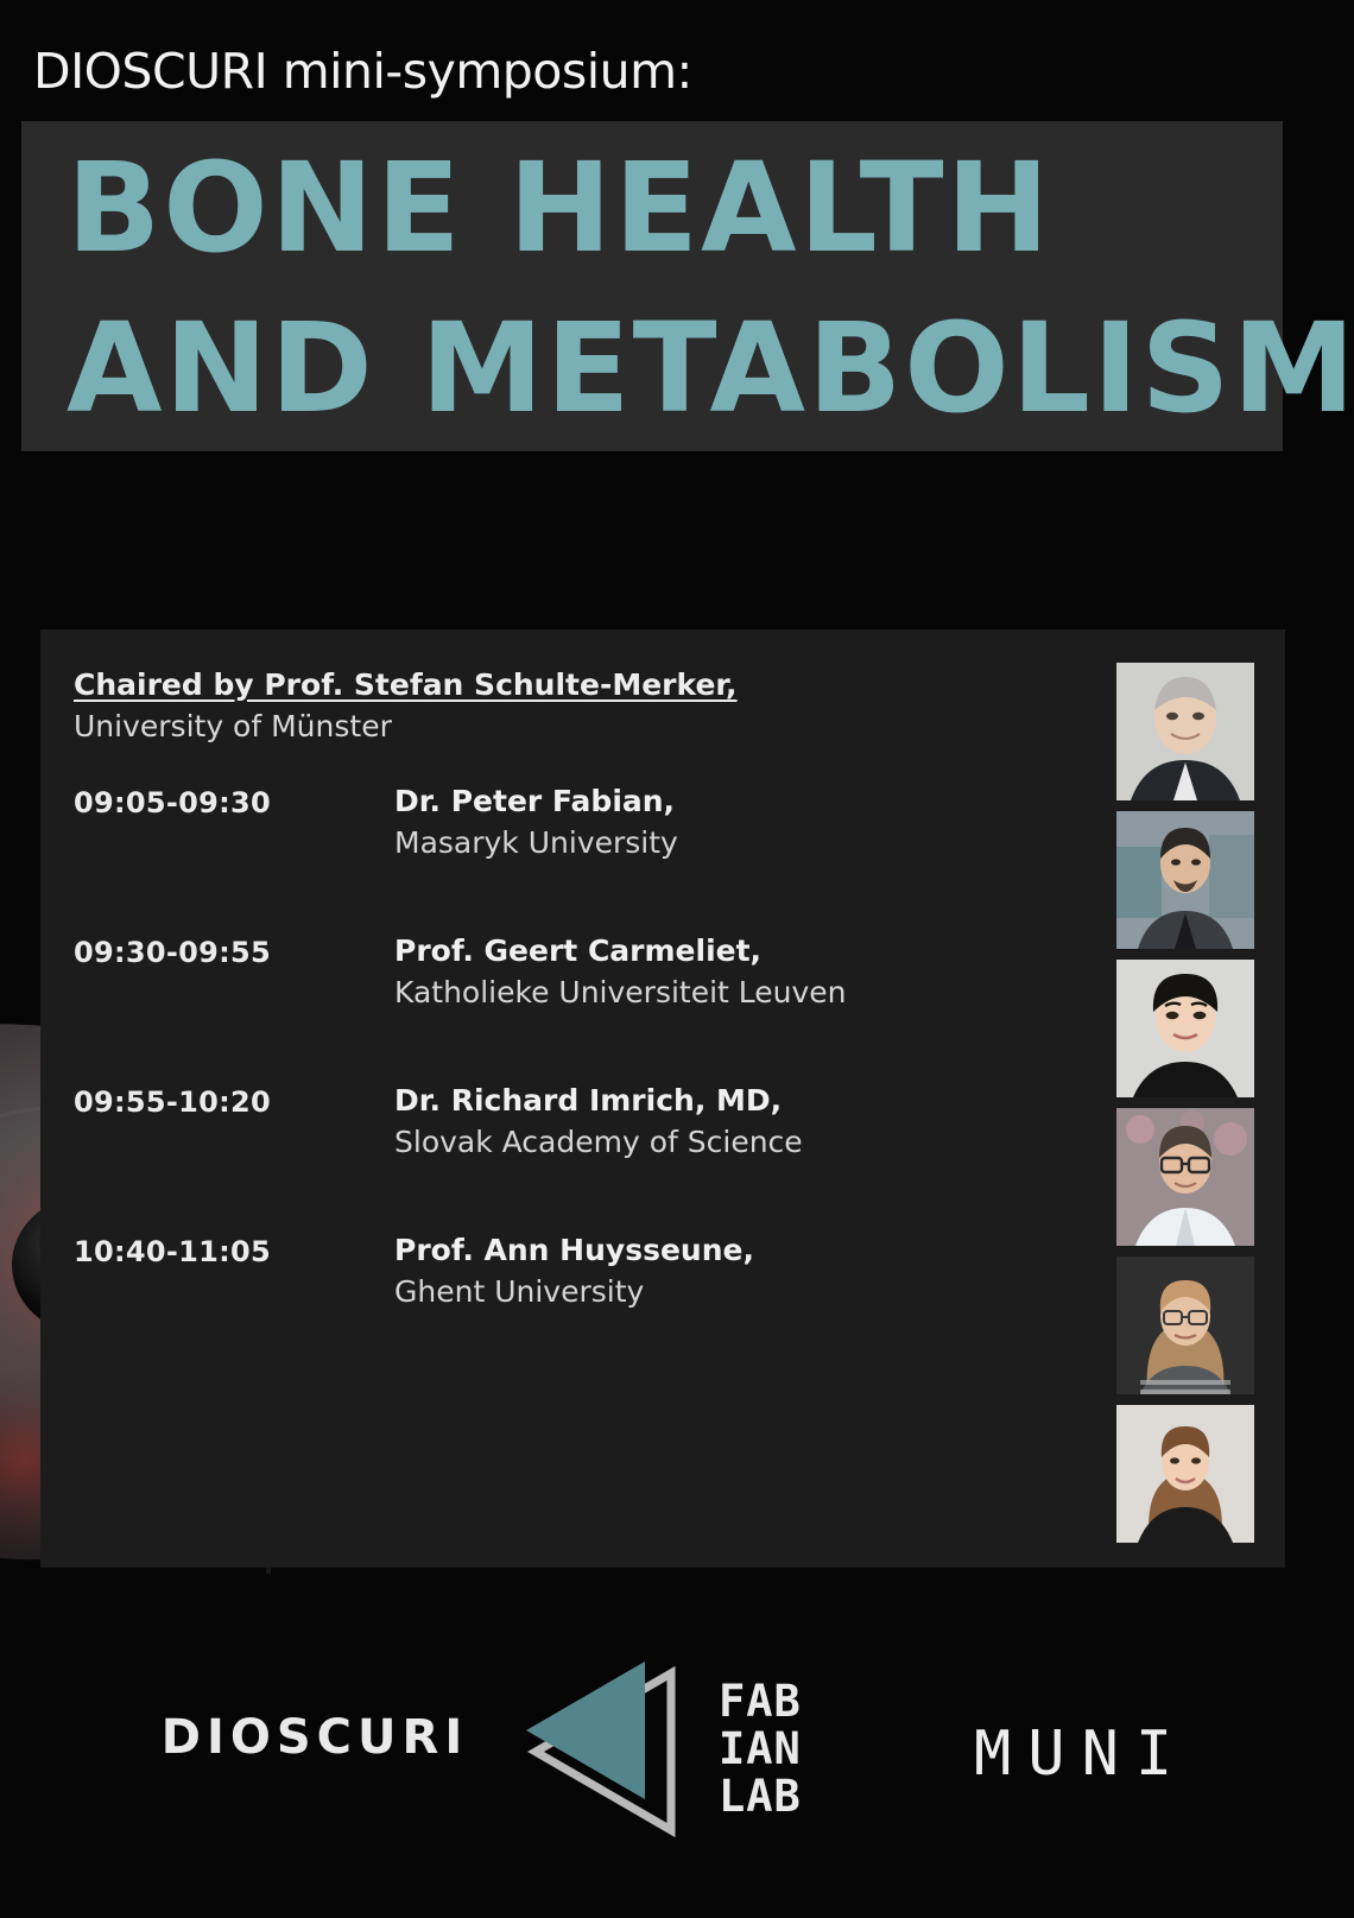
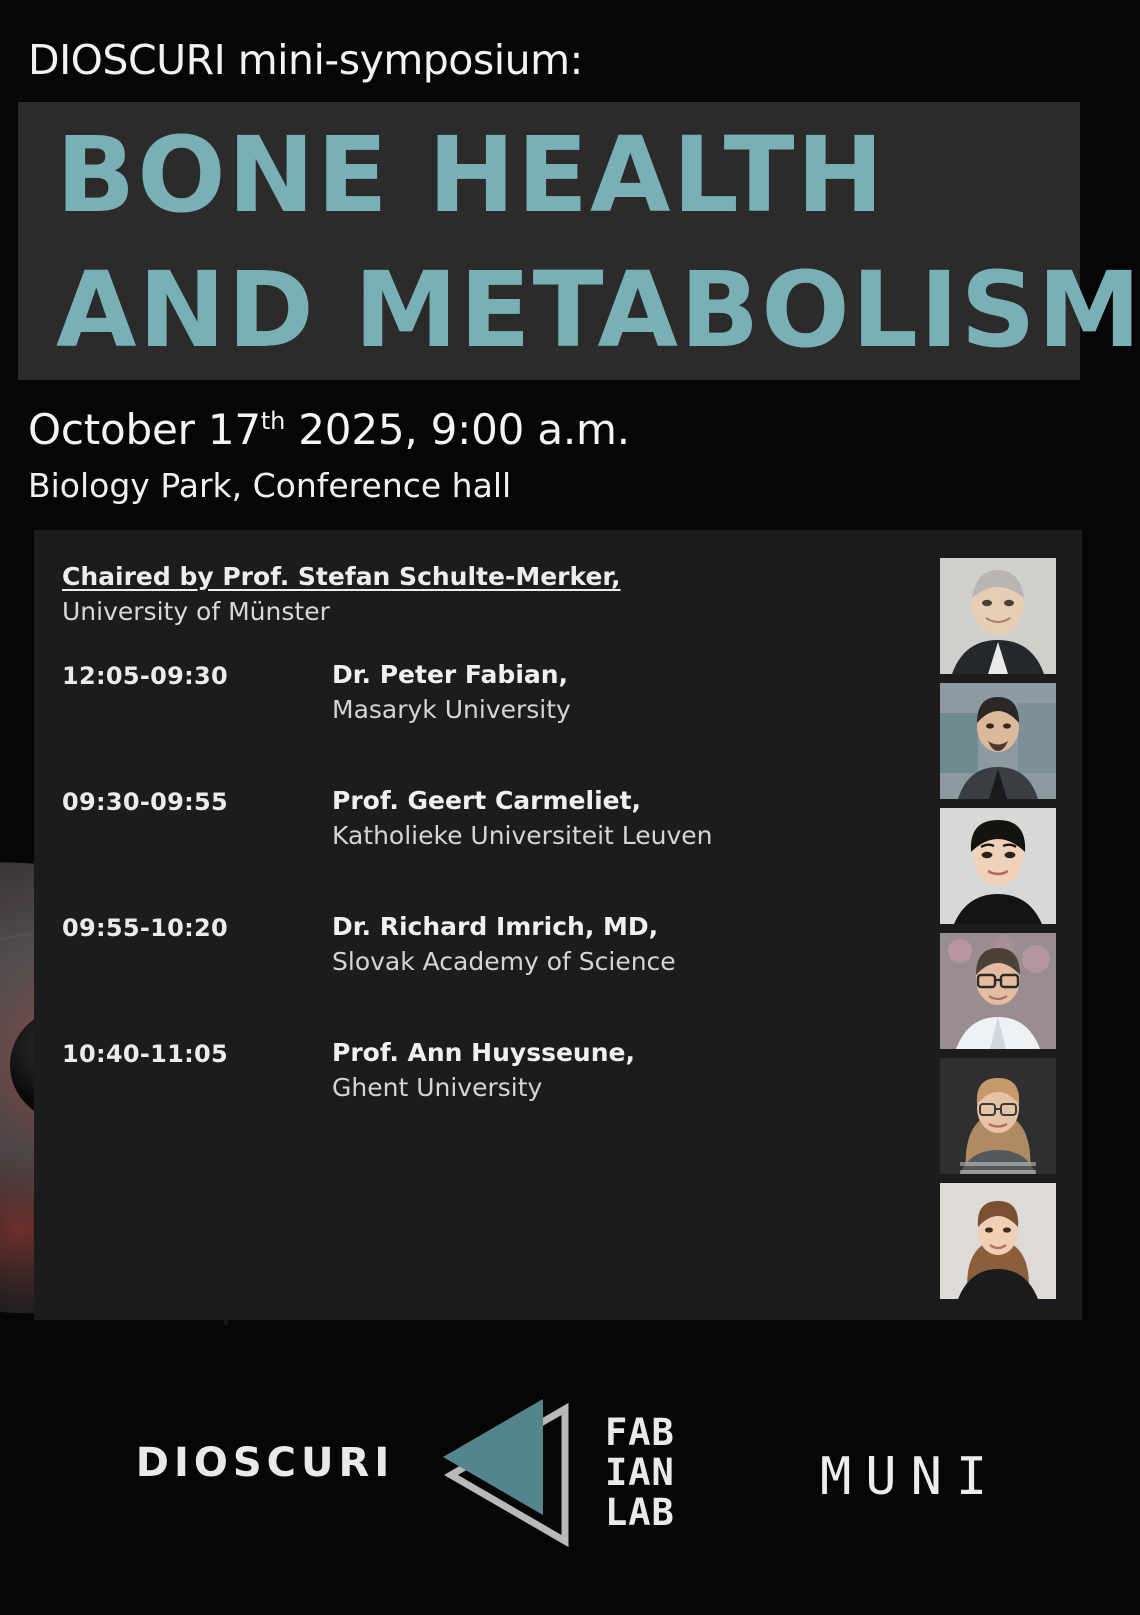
  DIOSCURI mini-symposium:
  BONE HEALTH
  AND METABOLISM
+ October 17th 2025, 9:00 a.m.
+ Biology Park, Conference hall
  Chaired by Prof. Stefan Schulte-Merker,
  University of Münster
- 09:05-09:30
+ 12:05-09:30
  Dr. Peter Fabian,
  Masaryk University
  09:30-09:55
  Prof. Geert Carmeliet,
  Katholieke Universiteit Leuven
  09:55-10:20
  Dr. Richard Imrich, MD,
  Slovak Academy of Science
  10:40-11:05
  Prof. Ann Huysseune,
  Ghent University
  DIOSCURI
  FAB
  IAN
  LAB
  MUNI
